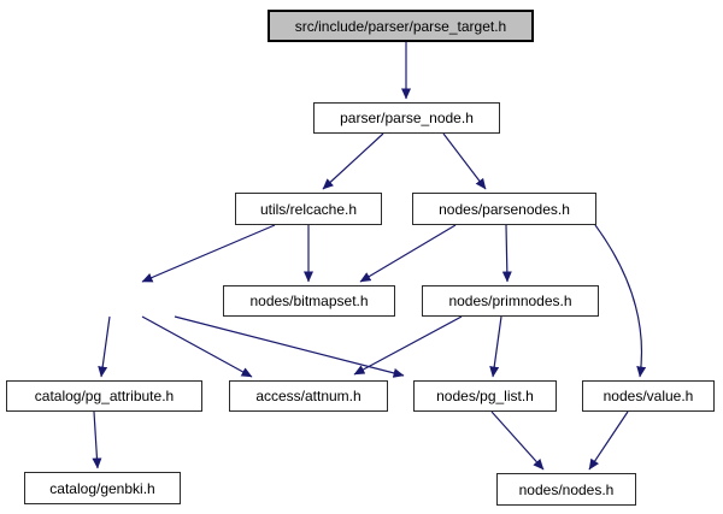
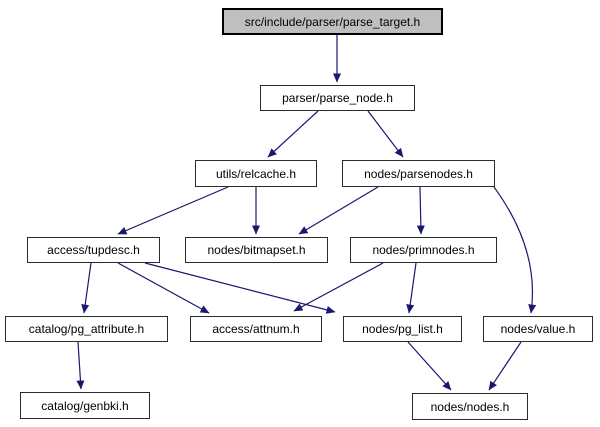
  src/include/parser/parse_target.h
  parser/parse_node.h
  utils/relcache.h
  nodes/parsenodes.h
+ access/tupdesc.h
  nodes/bitmapset.h
  nodes/primnodes.h
  catalog/pg_attribute.h
  access/attnum.h
  nodes/pg_list.h
  nodes/value.h
  catalog/genbki.h
  nodes/nodes.h
